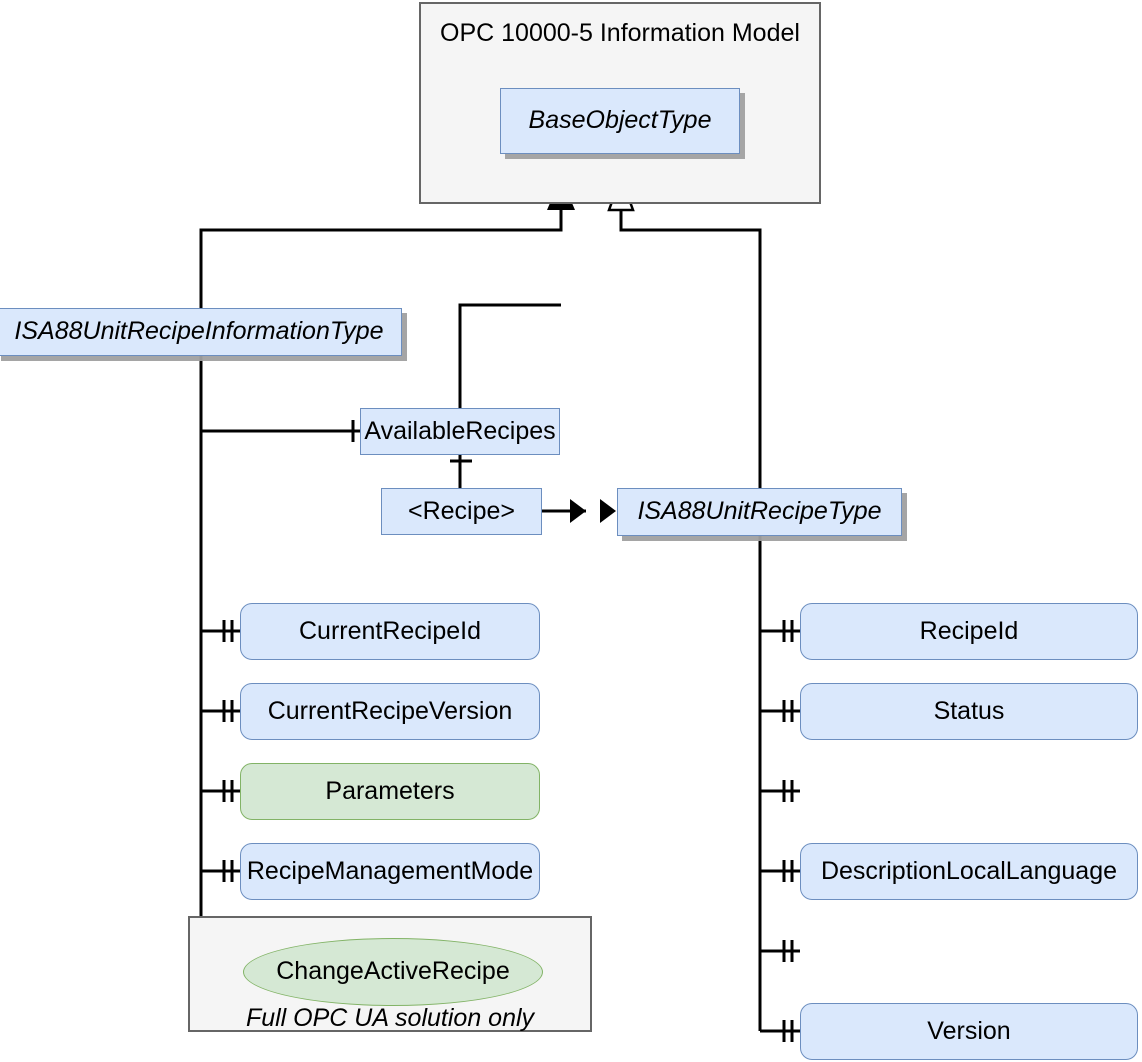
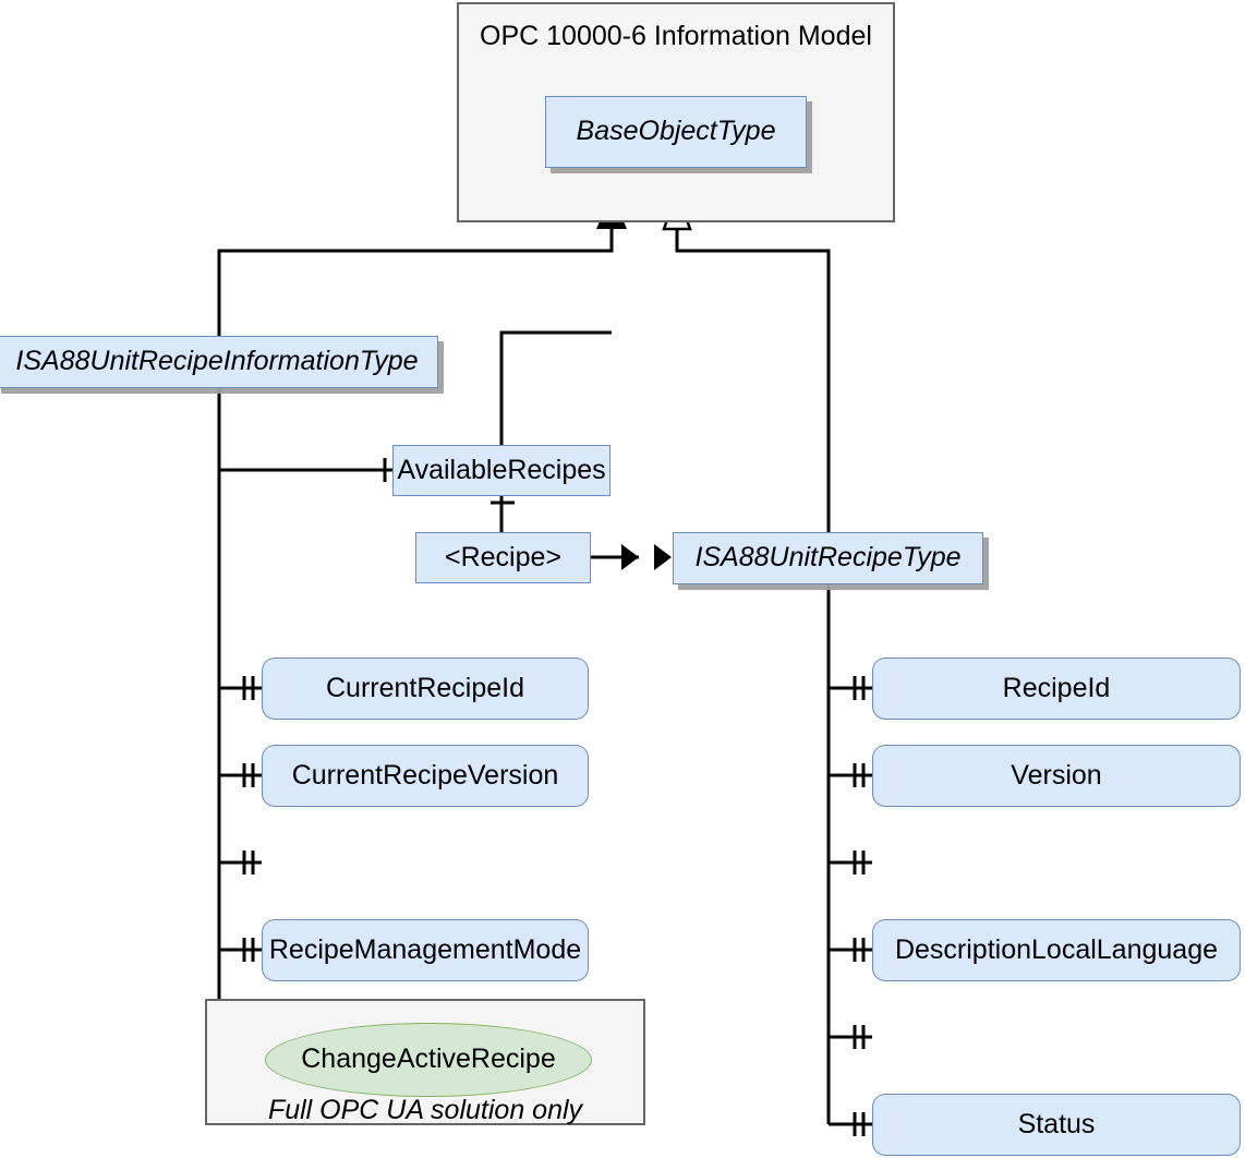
- OPC 10000-5 Information Model
+ OPC 10000-6 Information Model
  BaseObjectType
  ISA88UnitRecipeInformationType
  ISA88UnitRecipeType
  AvailableRecipes
  <Recipe>
  CurrentRecipeId
  CurrentRecipeVersion
- Parameters
  RecipeManagementMode
  ChangeActiveRecipe
  Full OPC UA solution only
  RecipeId
- Status
+ Version
  DescriptionLocalLanguage
- Version
+ Status
